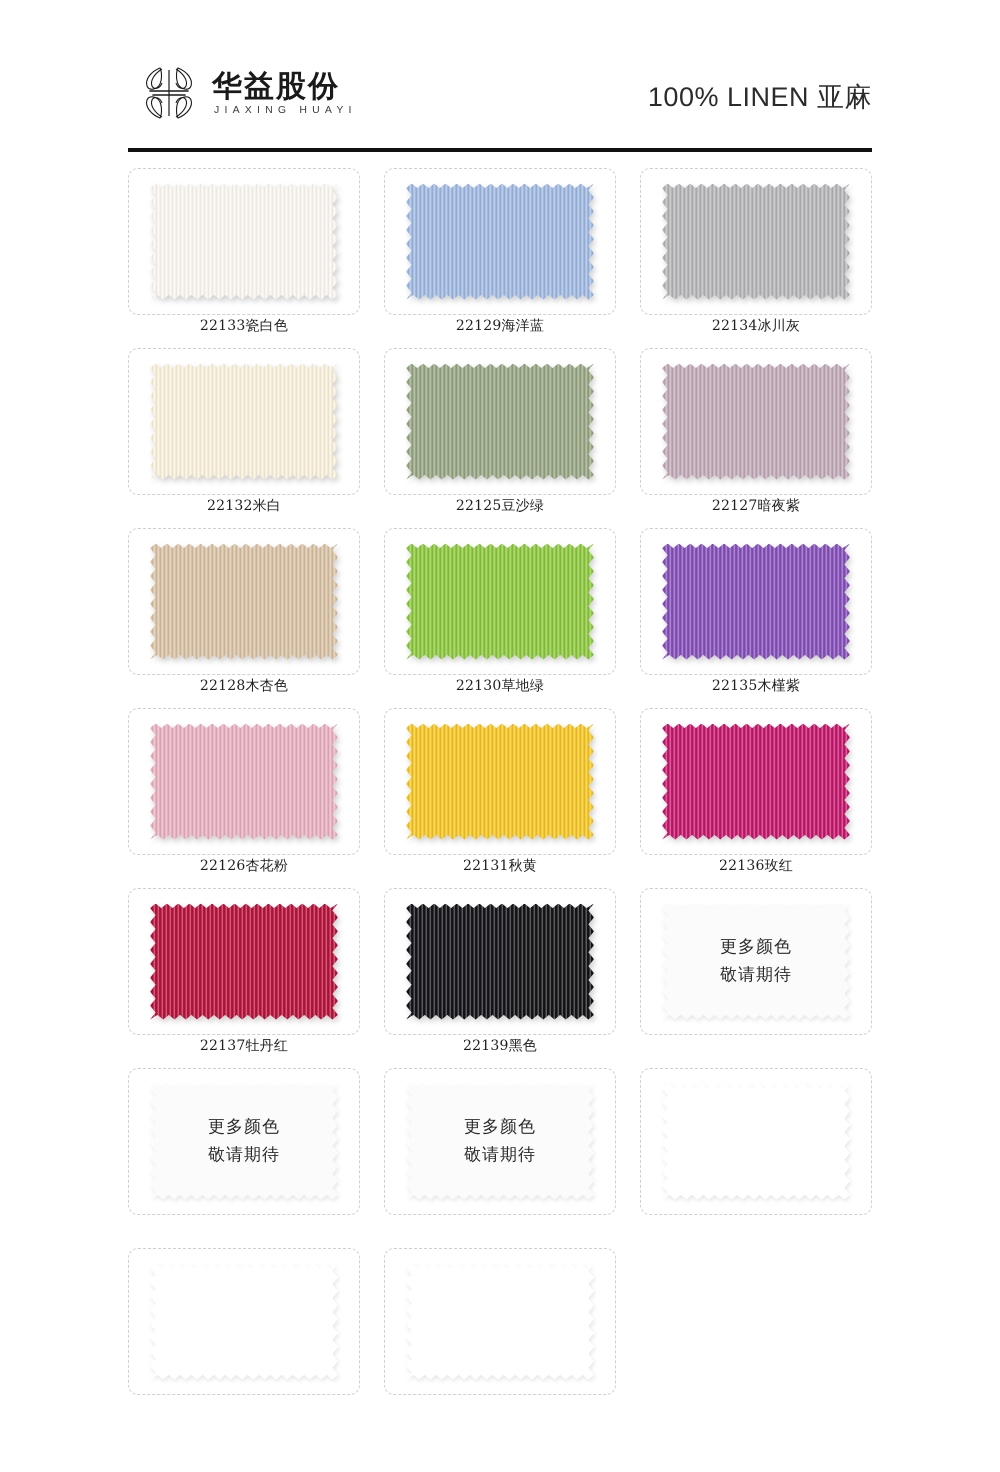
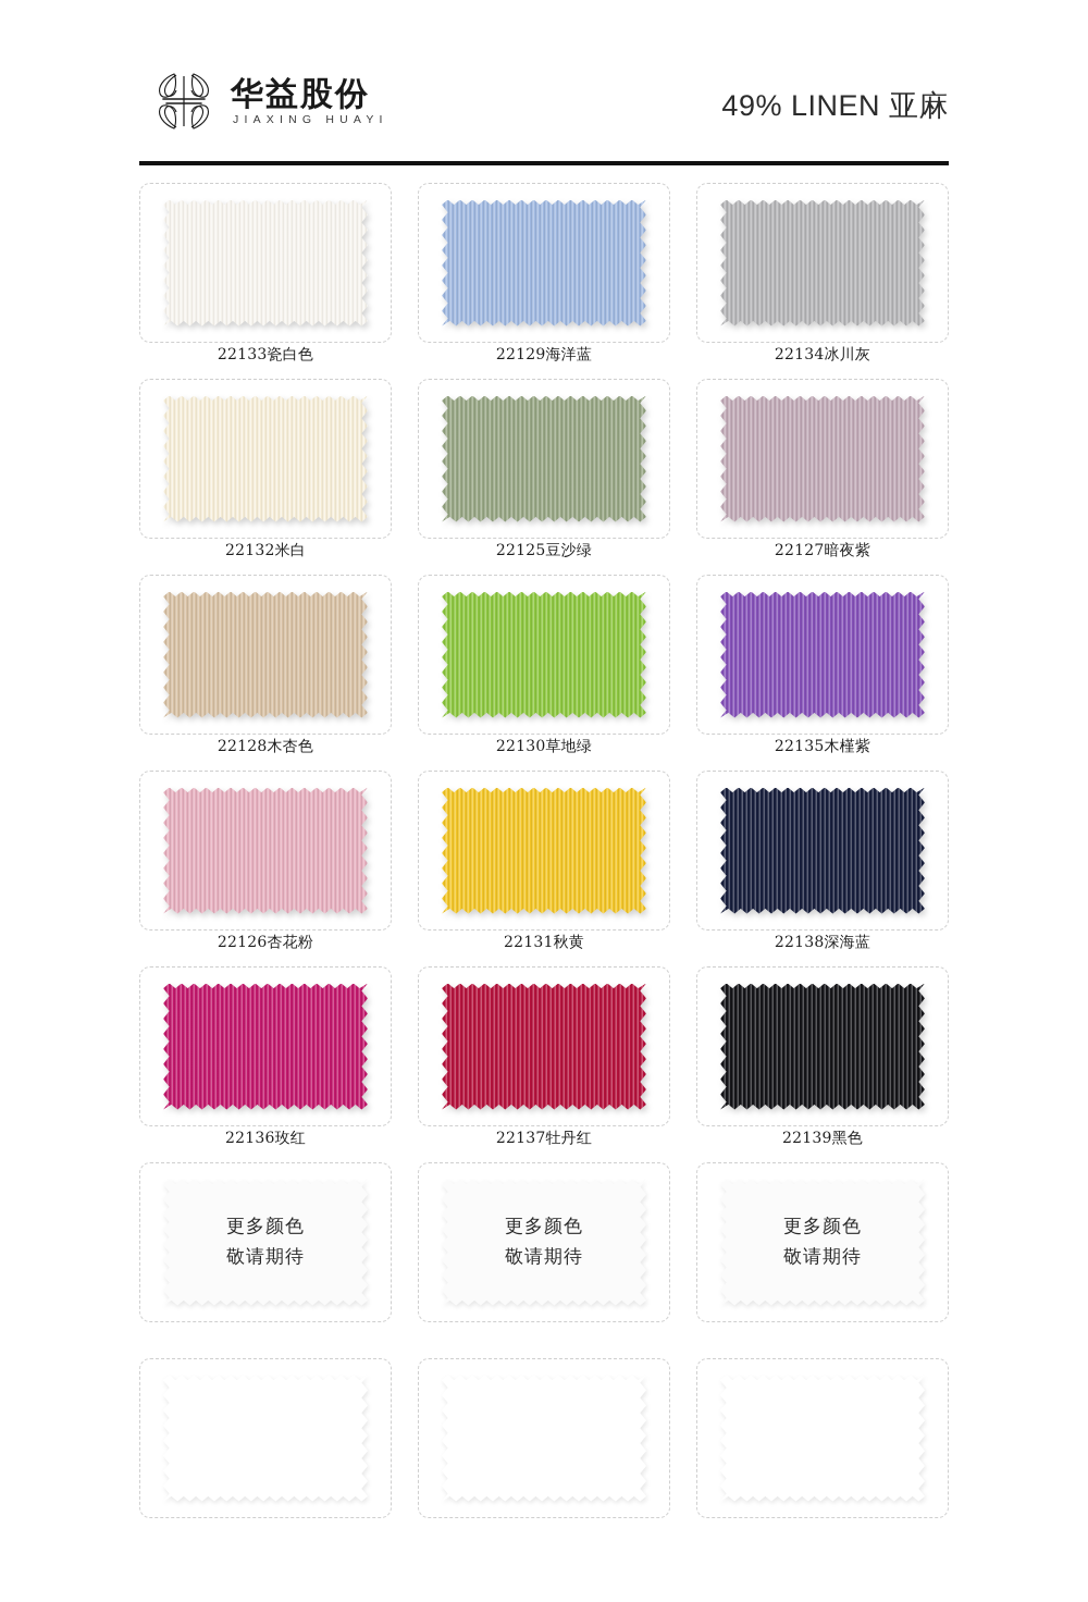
  华益股份
  JIAXING HUAYI
- 100% LINEN 亚麻
+ 49% LINEN 亚麻
  22133瓷白色
  22129海洋蓝
  22134冰川灰
  22132米白
  22125豆沙绿
  22127暗夜紫
  22128木杏色
  22130草地绿
  22135木槿紫
  22126杏花粉
  22131秋黄
+ 22138深海蓝
  22136玫红
  22137牡丹红
  22139黑色
  更多颜色
  敬请期待
  更多颜色
  敬请期待
  更多颜色
  敬请期待
